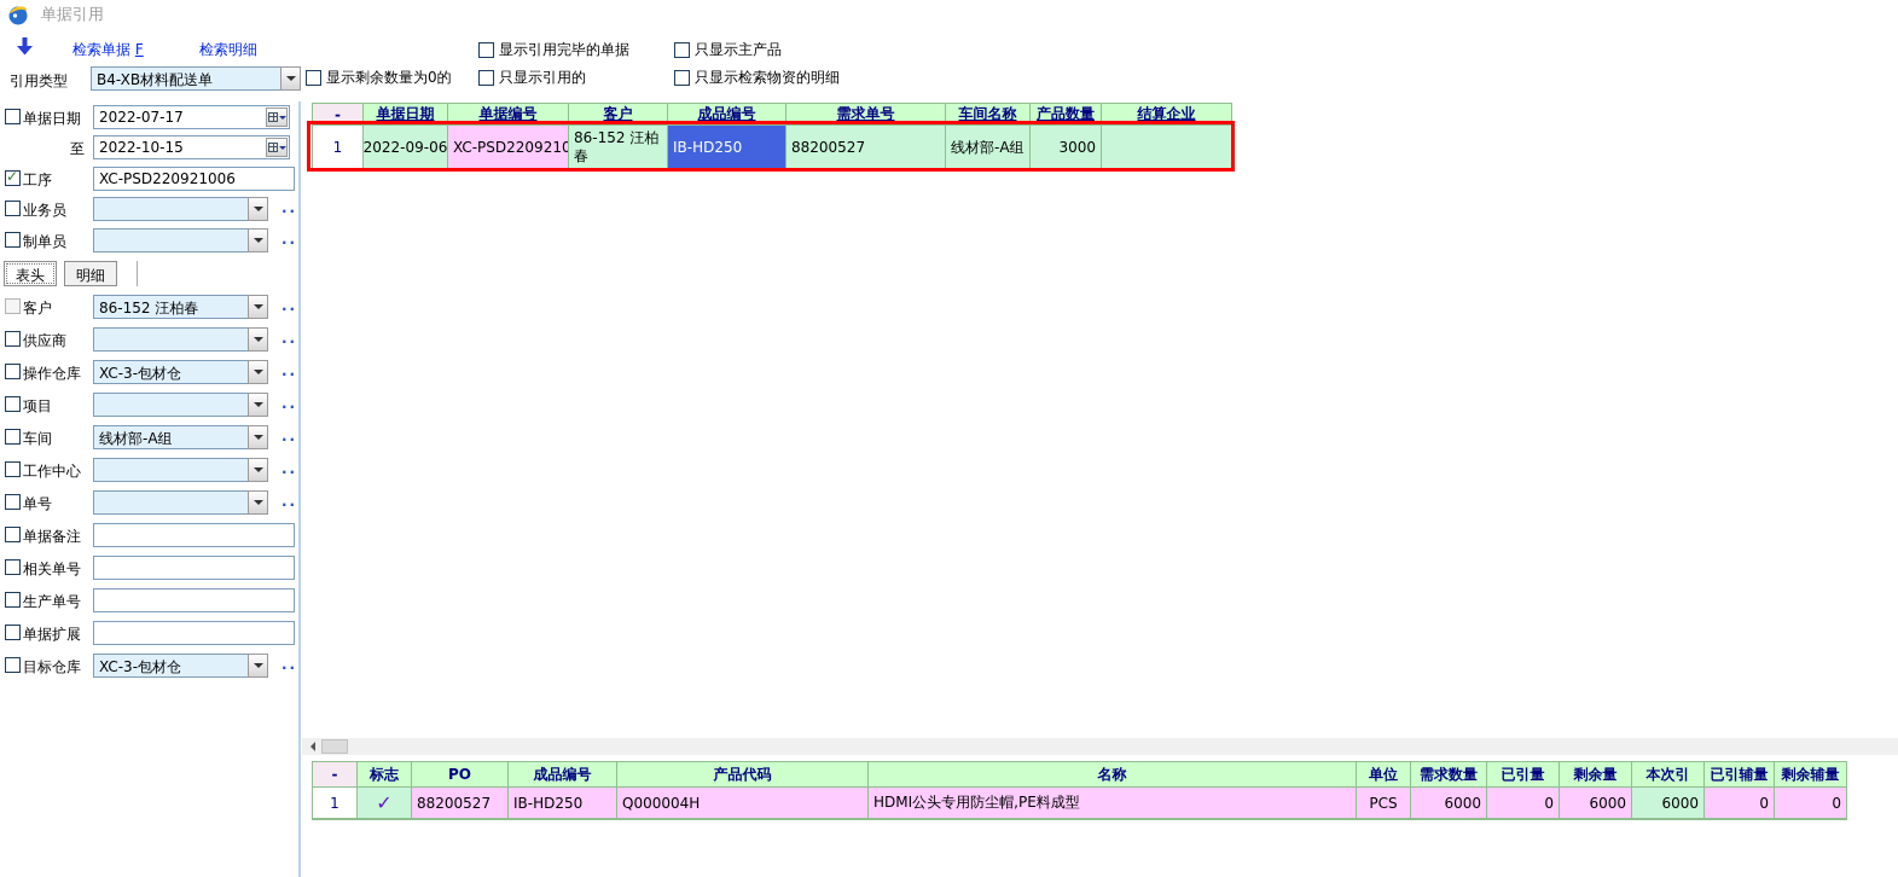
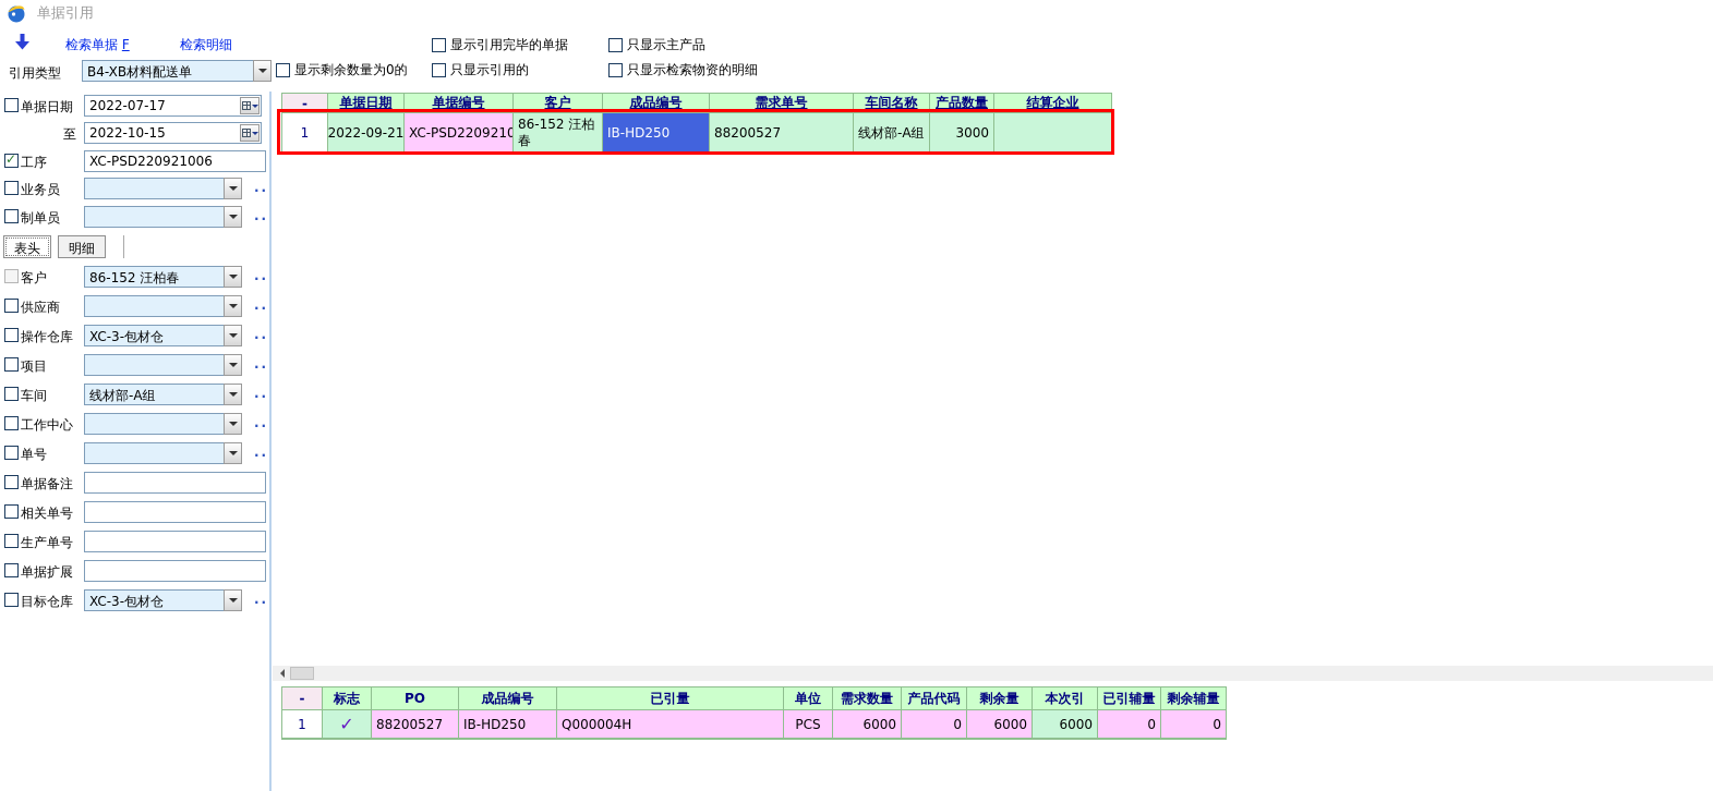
  单据引用
  检索单据 F
  检索明细
  引用类型
  B4-XB材料配送单
  显示引用完毕的单据
  只显示主产品
  显示剩余数量为0的
  只显示引用的
  只显示检索物资的明细
  单据日期
  2022-07-17
  至
  2022-10-15
  工序
  XC-PSD220921006
  业务员
  ..
  制单员
  ..
  客户
  86-152 汪柏春
  ..
  供应商
  ..
  操作仓库
  XC-3-包材仓
  ..
  项目
  ..
  车间
  线材部-A组
  ..
  工作中心
  ..
  单号
  ..
  单据备注
  相关单号
  生产单号
  单据扩展
  目标仓库
  XC-3-包材仓
  ..
  表头
  明细
  -
  单据日期
  单据编号
  客户
  成品编号
  需求单号
  车间名称
  产品数量
  结算企业
  1
- 2022-09-06
+ 2022-09-21
  XC-PSD2209210
  86-152 汪柏春
  IB-HD250
  88200527
  线材部-A组
  3000
  -
  标志
  PO
  成品编号
- 产品代码
+ 已引量
- 名称
  单位
  需求数量
- 已引量
+ 产品代码
  剩余量
  本次引
  已引辅量
  剩余辅量
  1
  ✓
  88200527
  IB-HD250
  Q000004H
- HDMI公头专用防尘帽,PE料成型
  PCS
  6000
  0
  6000
  6000
  0
  0
